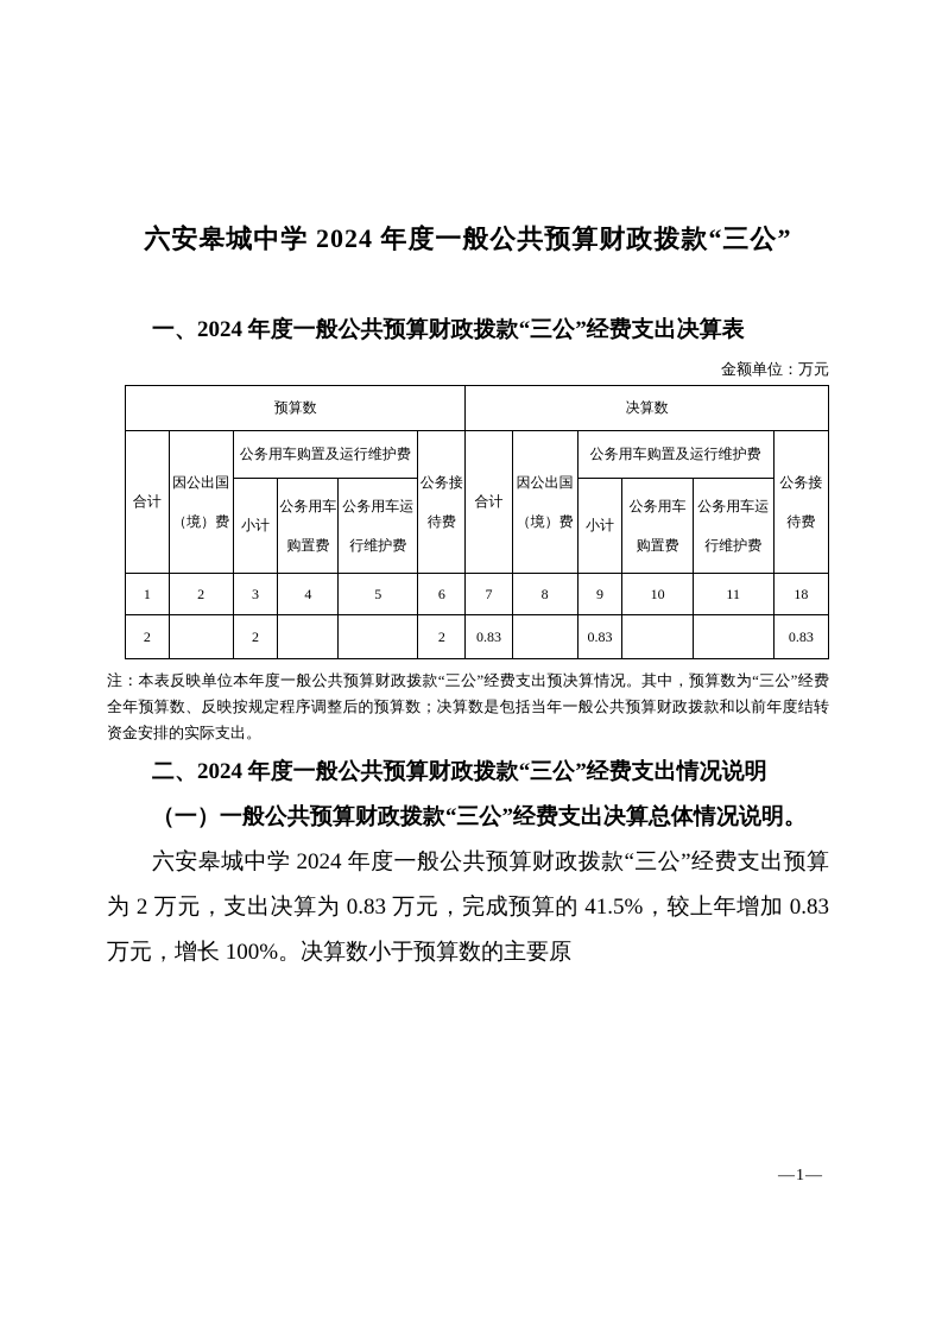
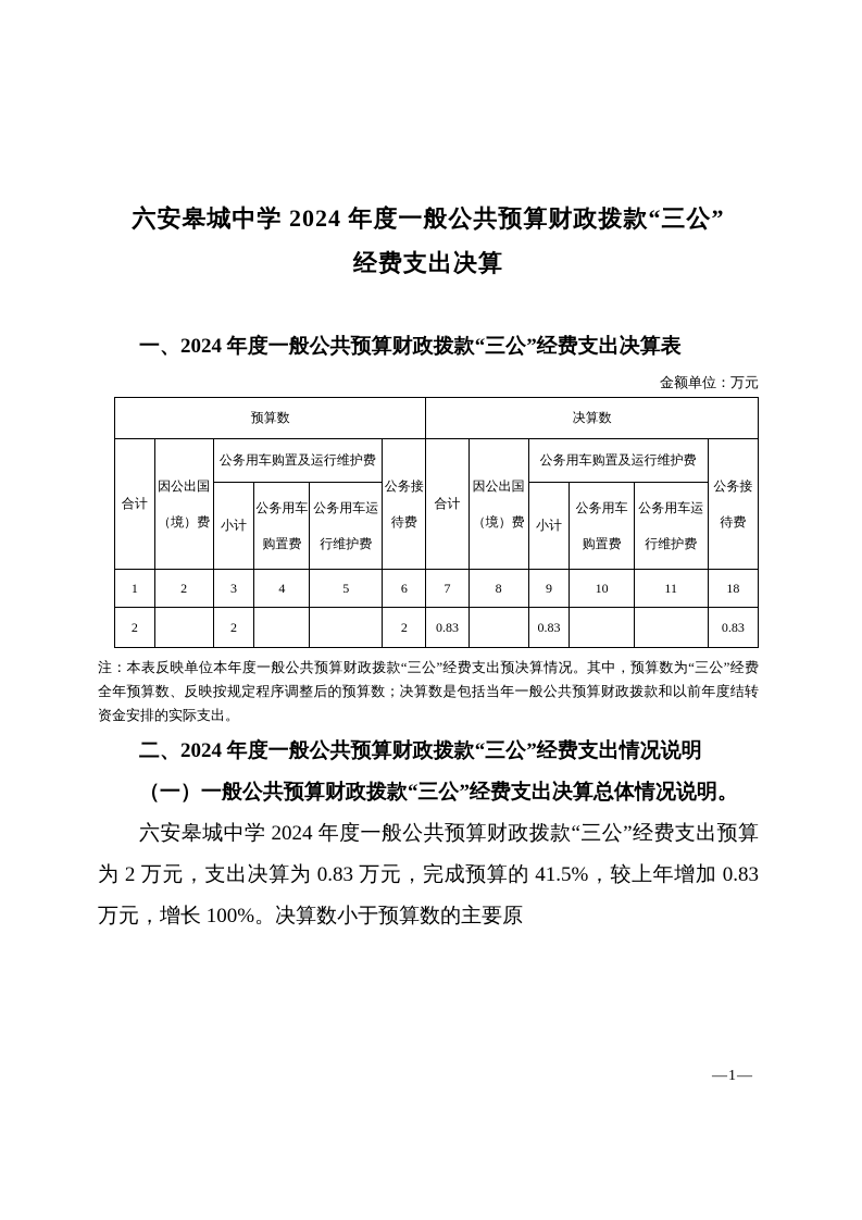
  六安皋城中学 2024 年度一般公共预算财政拨款“三公”
+ 经费支出决算
  一、2024 年度一般公共预算财政拨款“三公”经费支出决算表
  金额单位：万元
  预算数	决算数
  合计	因公出国（境）费	公务用车购置及运行维护费	公务接待费	合计	因公出国（境）费	公务用车购置及运行维护费	公务接待费
  小计	公务用车购置费	公务用车运行维护费	小计	公务用车购置费	公务用车运行维护费
  1	2	3	4	5	6	7	8	9	10	11	18
  2		2			2	0.83		0.83			0.83
  注：本表反映单位本年度一般公共预算财政拨款“三公”经费支出预决算情况。其中，预算数为“三公”经费全年预算数、反映按规定程序调整后的预算数；决算数是包括当年一般公共预算财政拨款和以前年度结转资金安排的实际支出。
  二、2024 年度一般公共预算财政拨款“三公”经费支出情况说明
  （一）一般公共预算财政拨款“三公”经费支出决算总体情况说明。
  六安皋城中学 2024 年度一般公共预算财政拨款“三公”经费支出预算为 2 万元，支出决算为 0.83 万元，完成预算的 41.5%，较上年增加 0.83 万元，增长 100%。决算数小于预算数的主要原
  —1—
